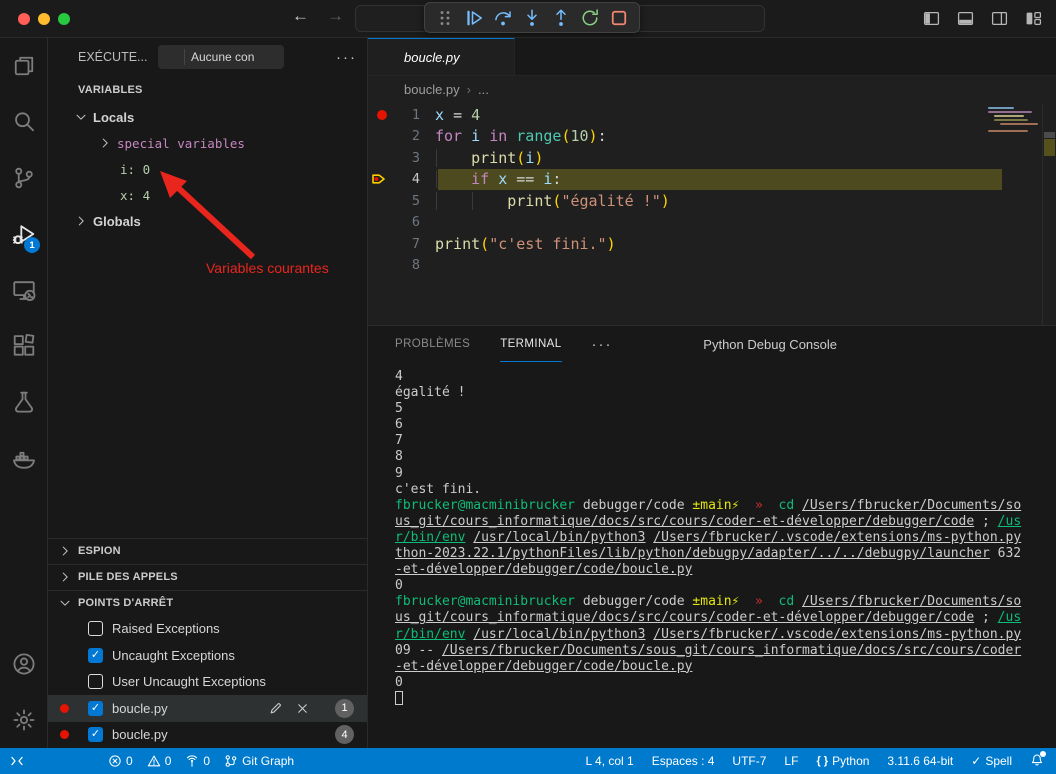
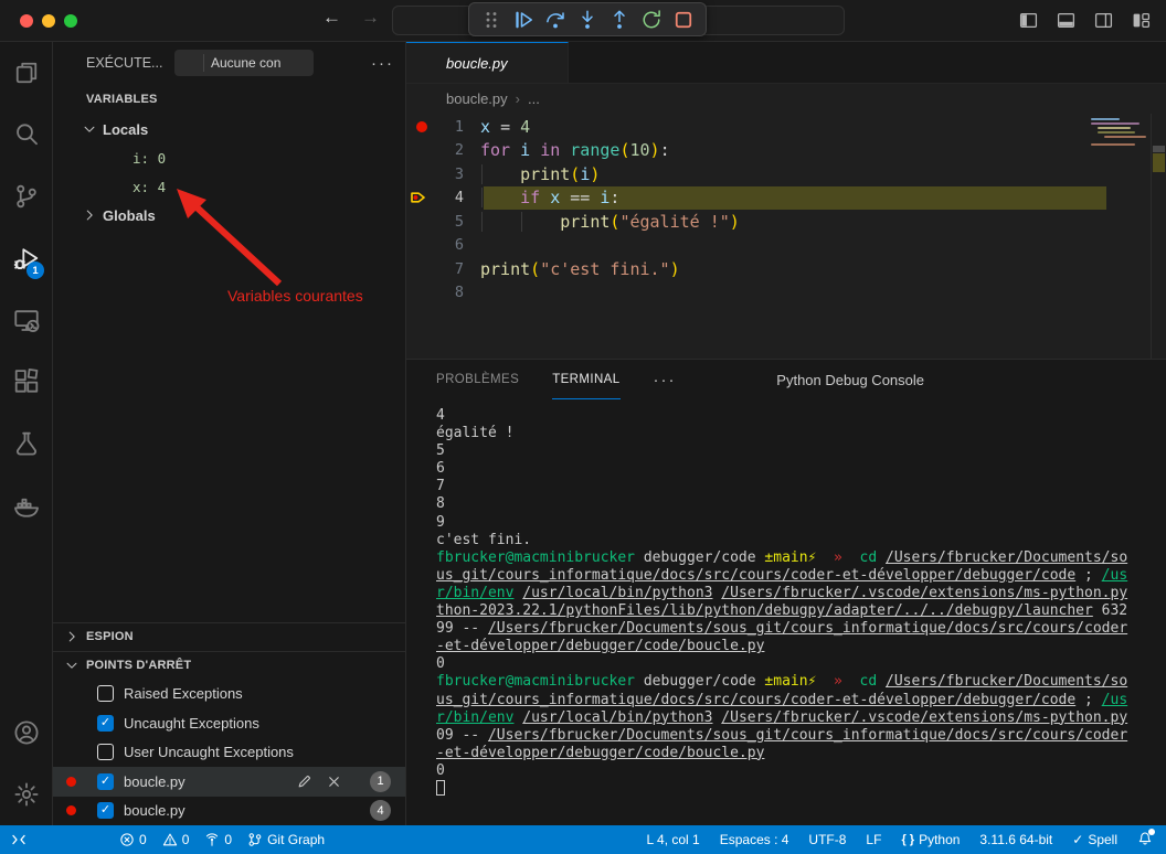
  ←
  →
  1
  EXÉCUTE...
  Aucune con
  ···
  VARIABLES
  Locals
- special variables
  i: 0
  x: 4
  Globals
  Variables courantes
  ESPION
- PILE DES APPELS
  POINTS D'ARRÊT
  Raised Exceptions
  ✓
  Uncaught Exceptions
  User Uncaught Exceptions
  ✓
  boucle.py
  1
  ✓
  boucle.py
  4
  boucle.py
  boucle.py
  ›
  ...
  1
  x = 4
  2
  for i in range(10):
  3
  print(i)
  4
  if x == i:
  5
  print("égalité !")
  6
  7
  print("c'est fini.")
  8
  PROBLÈMES
  TERMINAL
  ···
  Python Debug Console
  4
  égalité !
  5
  6
  7
  8
  9
  c'est fini.
  fbrucker@macminibrucker debugger/code ±main⚡ » cd /Users/fbrucker/Documents/so
  us_git/cours_informatique/docs/src/cours/coder-et-développer/debugger/code ; /us
  r/bin/env /usr/local/bin/python3 /Users/fbrucker/.vscode/extensions/ms-python.py
  thon-2023.22.1/pythonFiles/lib/python/debugpy/adapter/../../debugpy/launcher 632
+ 99 -- /Users/fbrucker/Documents/sous_git/cours_informatique/docs/src/cours/coder
  -et-développer/debugger/code/boucle.py
  0
  fbrucker@macminibrucker debugger/code ±main⚡ » cd /Users/fbrucker/Documents/so
  us_git/cours_informatique/docs/src/cours/coder-et-développer/debugger/code ; /us
  r/bin/env /usr/local/bin/python3 /Users/fbrucker/.vscode/extensions/ms-python.py
  09 -- /Users/fbrucker/Documents/sous_git/cours_informatique/docs/src/cours/coder
  -et-développer/debugger/code/boucle.py
  0
  0
  0
  0
  Git Graph
  L 4, col 1
  Espaces : 4
- UTF-7
+ UTF-8
  LF
  { }
  Python
  3.11.6 64-bit
  ✓
  Spell
